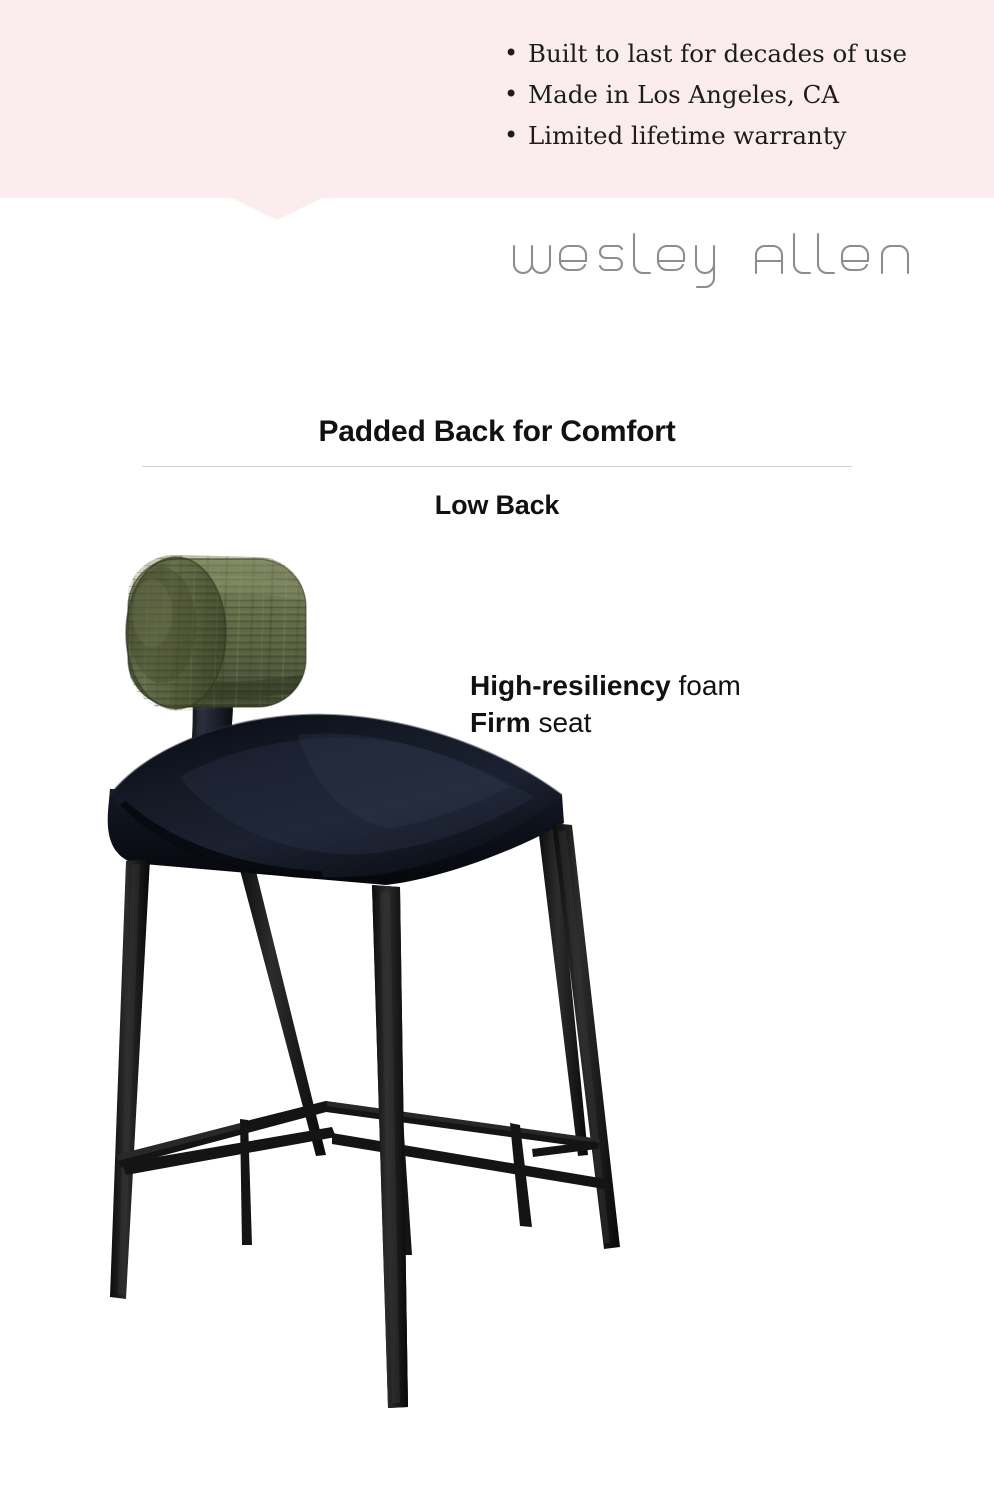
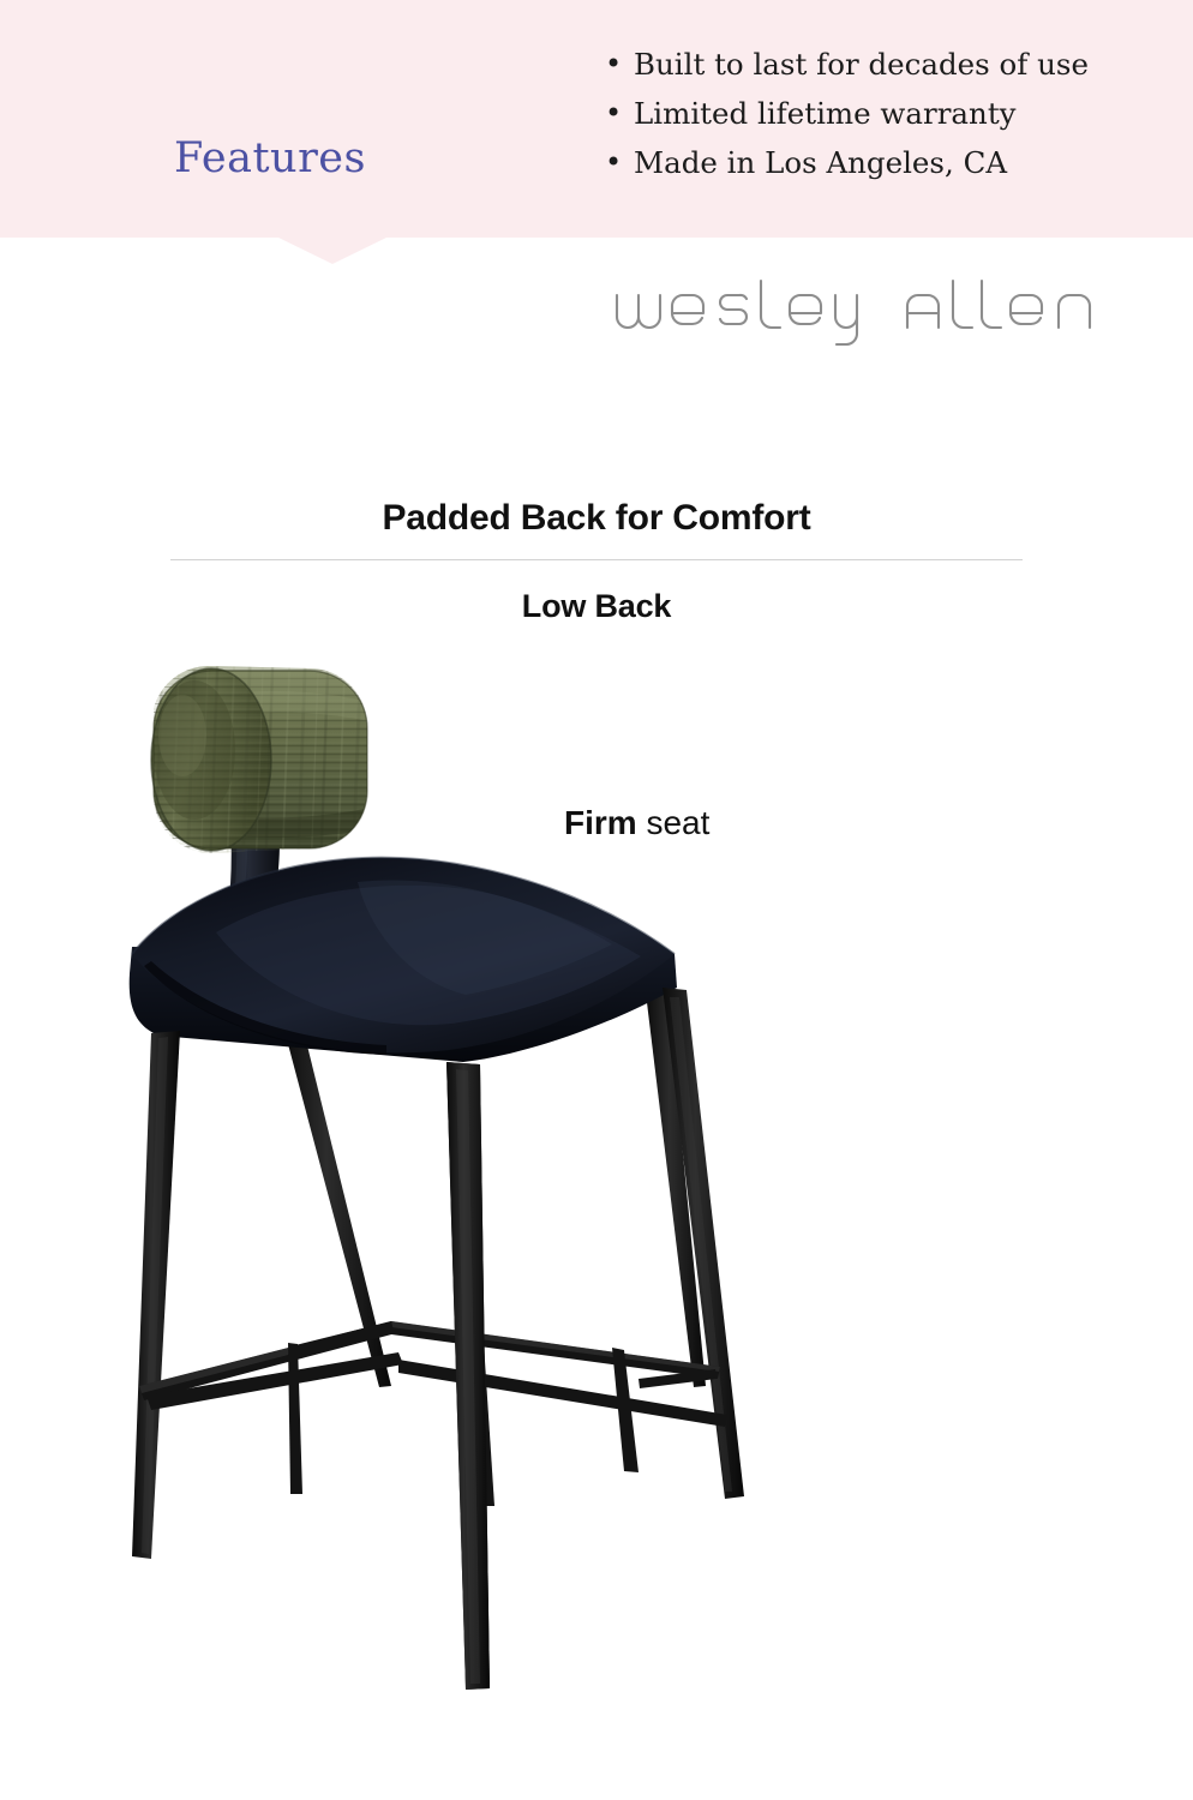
+ Features
  •
  Built to last for decades of use
  •
- Made in Los Angeles, CA
+ Limited lifetime warranty
  •
- Limited lifetime warranty
+ Made in Los Angeles, CA
  Padded Back for Comfort
  Low Back
- High-resiliency foam
  Firm seat
